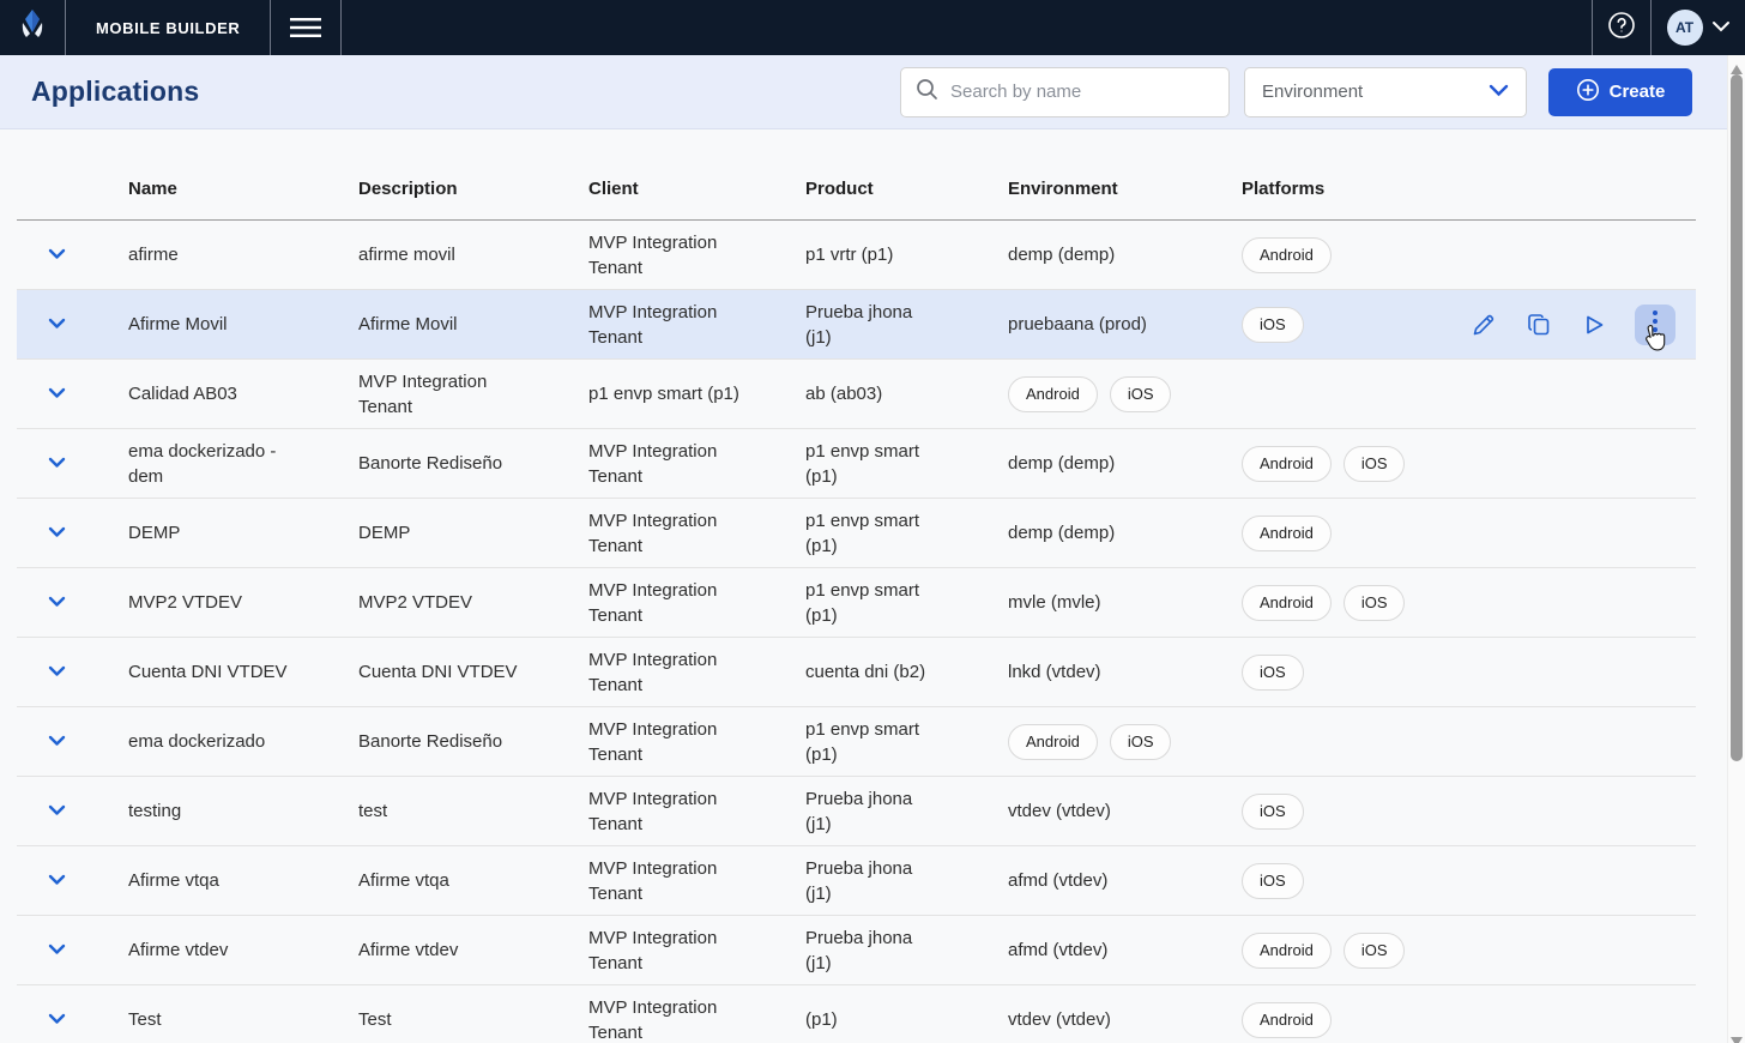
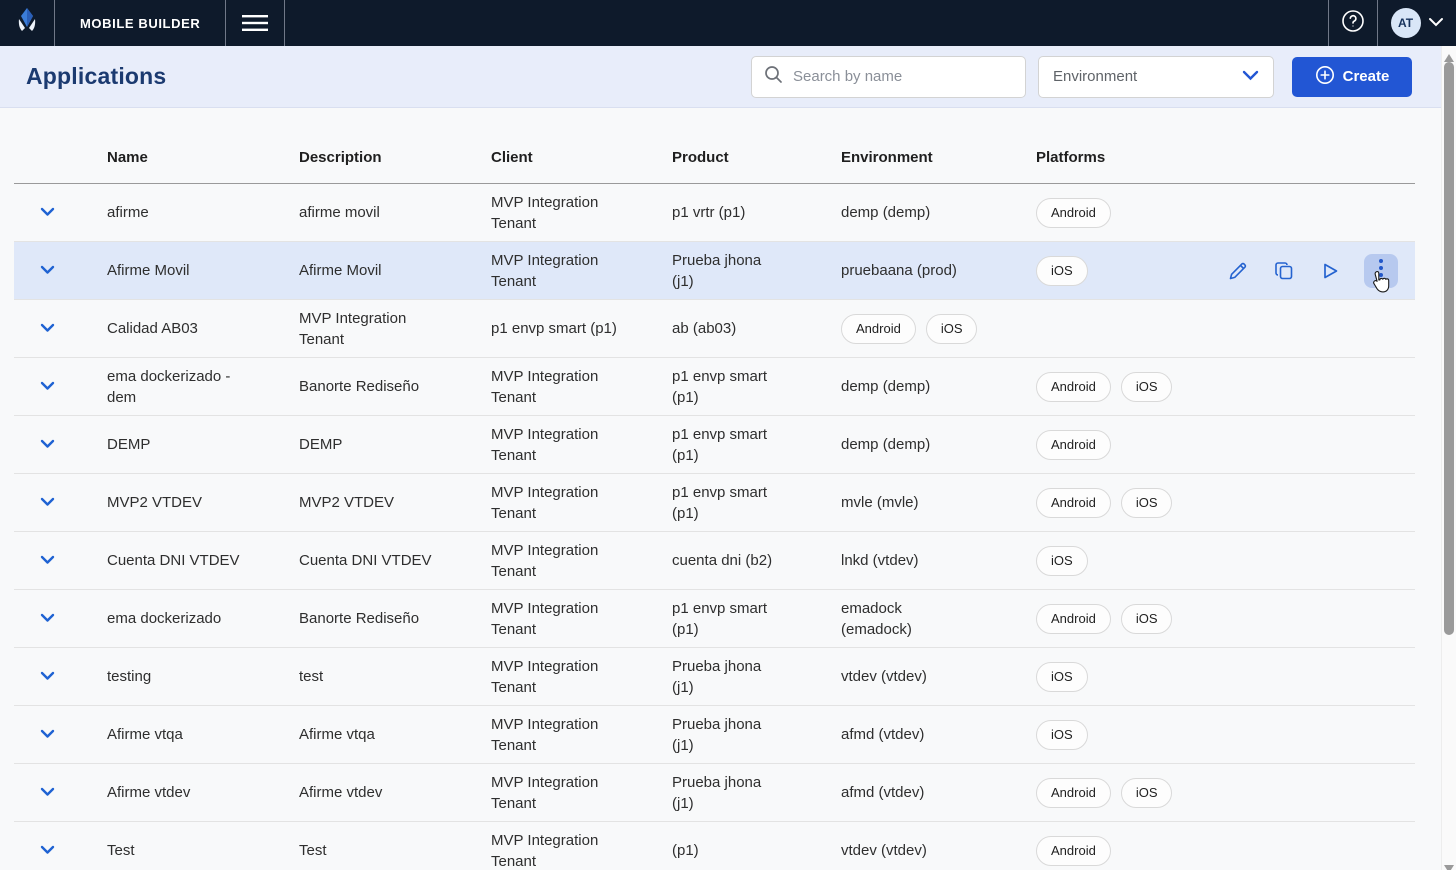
  MOBILE BUILDER
  AT
  Applications
  Search by name
  Environment
  Create
  Name
  Description
  Client
  Product
  Environment
  Platforms
  afirme
  afirme movil
  MVP Integration Tenant
  p1 vrtr (p1)
  demp (demp)
  Android
  Afirme Movil
  Afirme Movil
  MVP Integration Tenant
  Prueba jhona (j1)
  pruebaana (prod)
  iOS
  Calidad AB03
  MVP Integration Tenant
  p1 envp smart (p1)
  ab (ab03)
  Android
  iOS
  ema dockerizado - dem
  Banorte Rediseño
  MVP Integration Tenant
  p1 envp smart (p1)
  demp (demp)
  Android
  iOS
  DEMP
  DEMP
  MVP Integration Tenant
  p1 envp smart (p1)
  demp (demp)
  Android
  MVP2 VTDEV
  MVP2 VTDEV
  MVP Integration Tenant
  p1 envp smart (p1)
  mvle (mvle)
  Android
  iOS
  Cuenta DNI VTDEV
  Cuenta DNI VTDEV
  MVP Integration Tenant
  cuenta dni (b2)
  lnkd (vtdev)
  iOS
  ema dockerizado
  Banorte Rediseño
  MVP Integration Tenant
  p1 envp smart (p1)
+ emadock (emadock)
  Android
  iOS
  testing
  test
  MVP Integration Tenant
  Prueba jhona (j1)
  vtdev (vtdev)
  iOS
  Afirme vtqa
  Afirme vtqa
  MVP Integration Tenant
  Prueba jhona (j1)
  afmd (vtdev)
  iOS
  Afirme vtdev
  Afirme vtdev
  MVP Integration Tenant
  Prueba jhona (j1)
  afmd (vtdev)
  Android
  iOS
  Test
  Test
  MVP Integration Tenant
  (p1)
  vtdev (vtdev)
  Android
